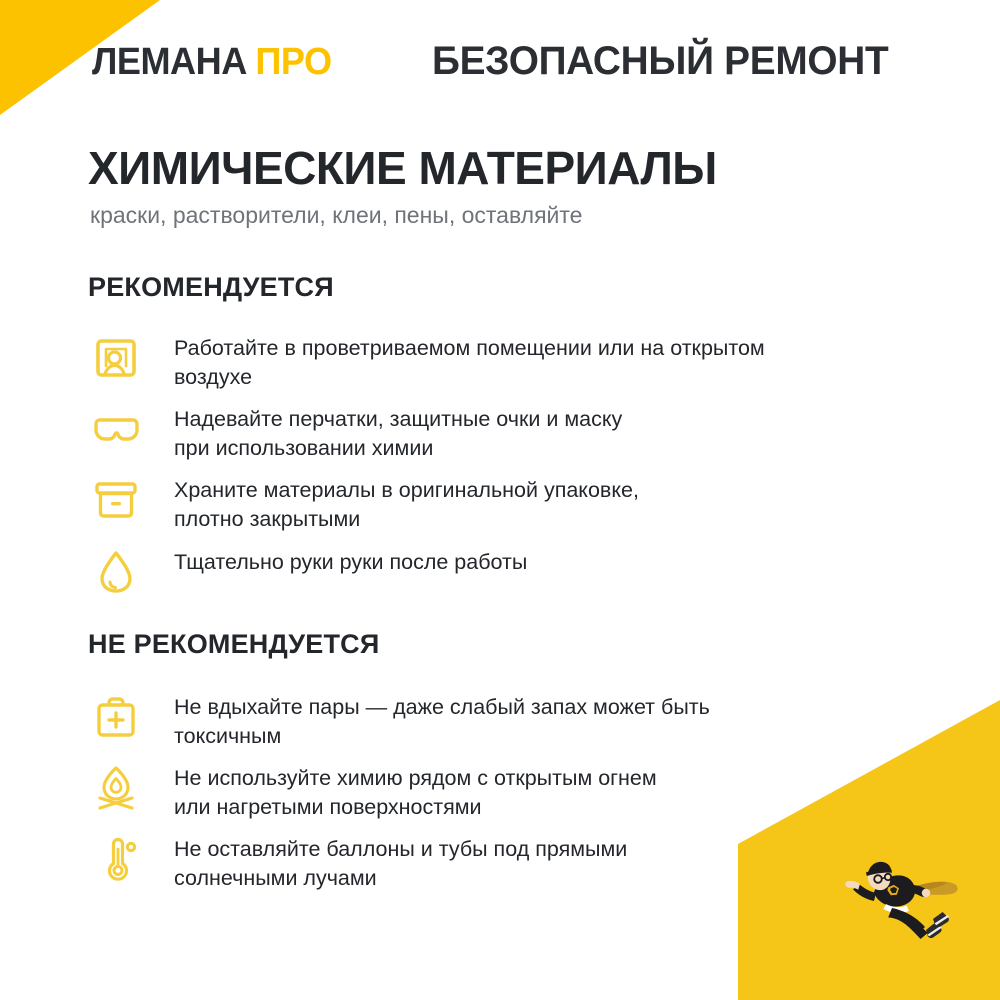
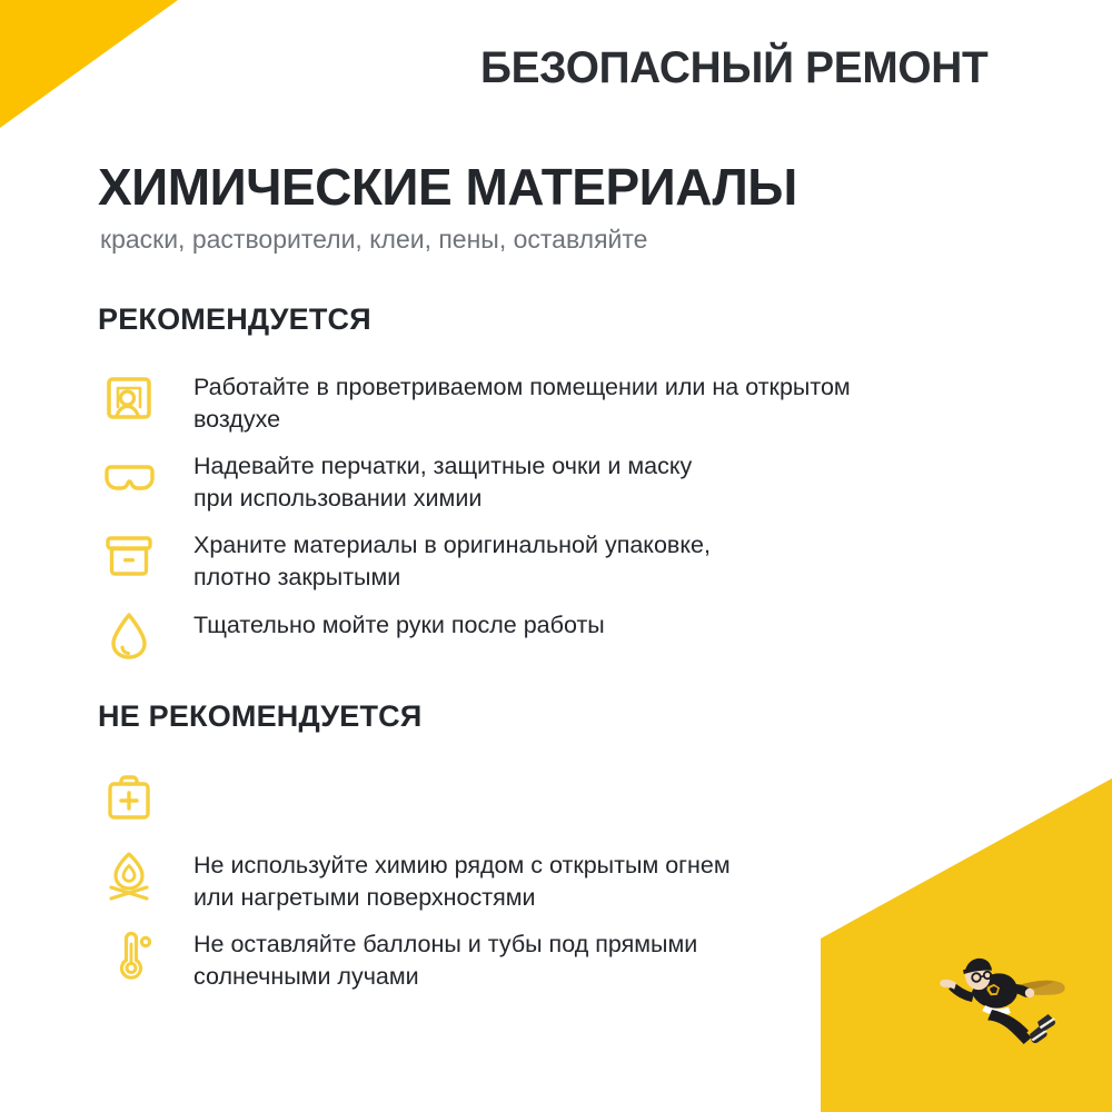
- ЛЕМАНА ПРО
  БЕЗОПАСНЫЙ РЕМОНТ
  ХИМИЧЕСКИЕ МАТЕРИАЛЫ
  краски, растворители, клеи, пены, оставляйте
  РЕКОМЕНДУЕТСЯ
  Работайте в проветриваемом помещении или на открытом
  воздухе
  Надевайте перчатки, защитные очки и маску
  при использовании химии
  Храните материалы в оригинальной упаковке,
  плотно закрытыми
- Тщательно руки руки после работы
+ Тщательно мойте руки после работы
  НЕ РЕКОМЕНДУЕТСЯ
- Не вдыхайте пары — даже слабый запах может быть
- токсичным
  Не используйте химию рядом с открытым огнем
  или нагретыми поверхностями
  Не оставляйте баллоны и тубы под прямыми
  солнечными лучами
